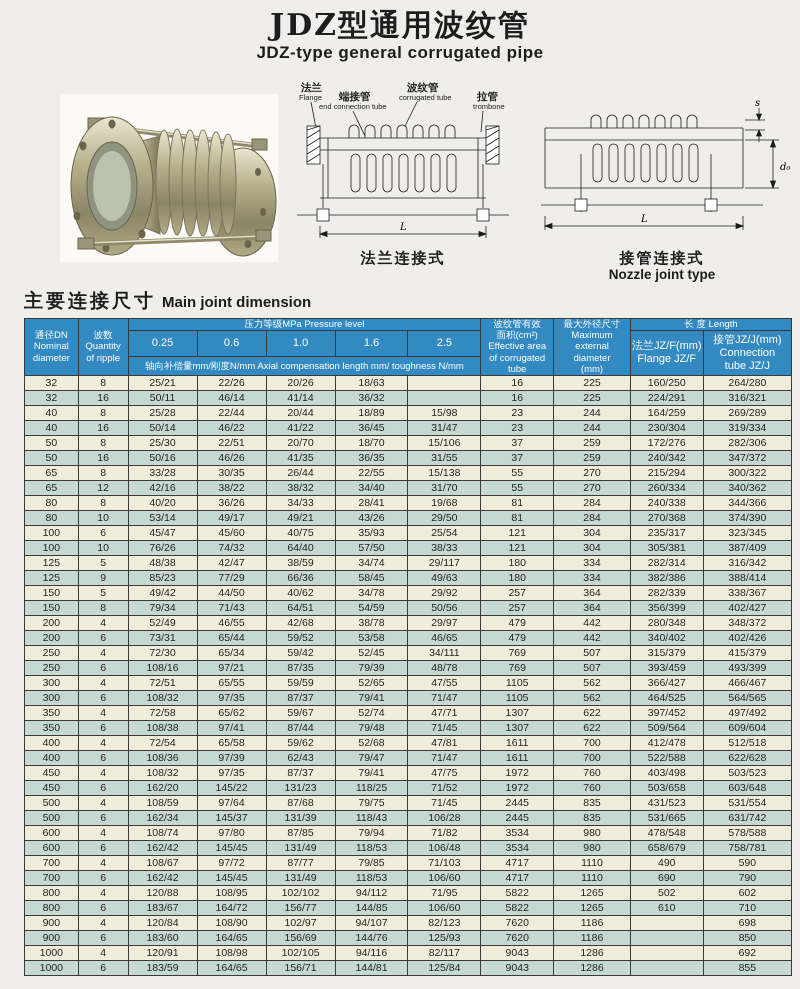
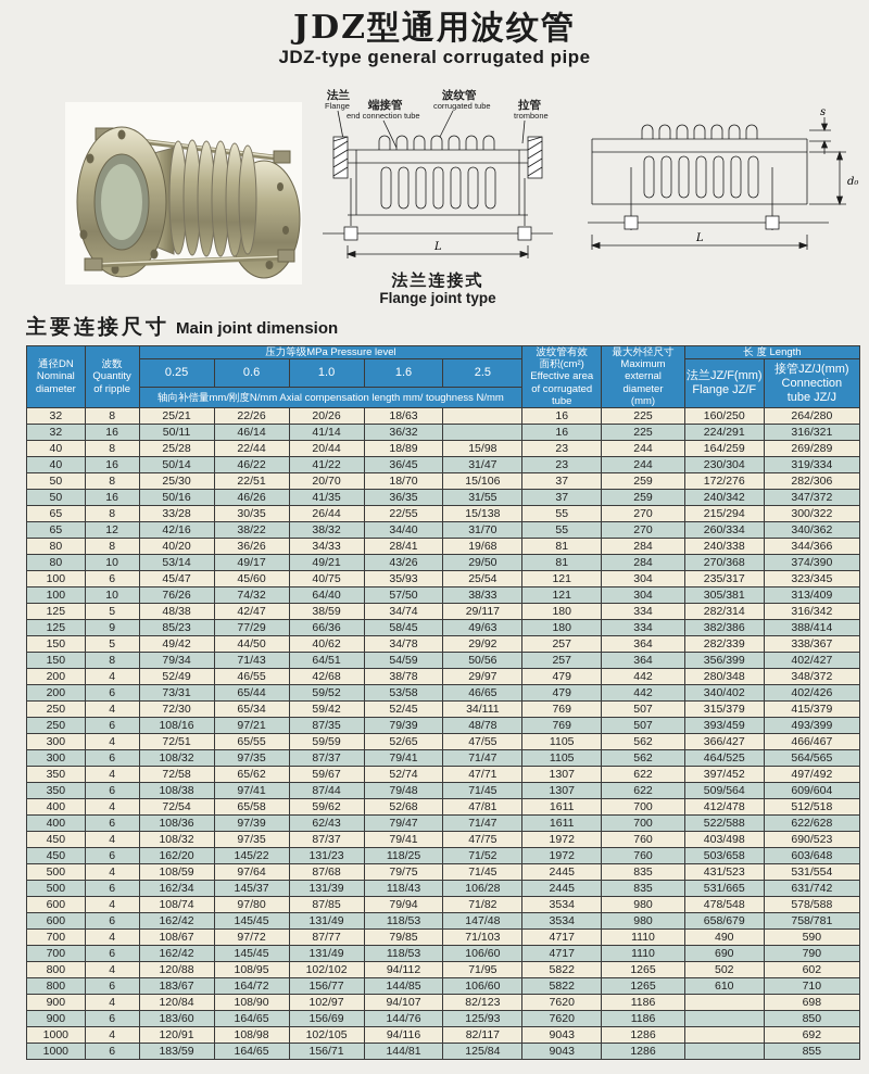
  JDZ型通用波纹管
  JDZ-type general corrugated pipe
  法兰
  Flange
  端接管
  end connection tube
  波纹管
  corrugated tube
  拉管
  trombone
  L
  法兰连接式
+ Flange joint type
  s
  d₀
  L
- 接管连接式
- Nozzle joint type
  主要连接尺寸 Main joint dimension
  通径DN Nominal diameter	波数 Quantity of ripple	压力等级MPa Pressure level	波纹管有效 面积(cm²) Effective area of corrugated tube	最大外径尺寸 Maximum external diameter (mm)	长 度 Length
  0.25	0.6	1.0	1.6	2.5	法兰JZ/F(mm) Flange JZ/F	接管JZ/J(mm) Connection tube JZ/J
  轴向补偿量mm/刚度N/mm Axial compensation length mm/ toughness N/mm
  32	8	25/21	22/26	20/26	18/63		16	225	160/250	264/280
  32	16	50/11	46/14	41/14	36/32		16	225	224/291	316/321
  40	8	25/28	22/44	20/44	18/89	15/98	23	244	164/259	269/289
  40	16	50/14	46/22	41/22	36/45	31/47	23	244	230/304	319/334
  50	8	25/30	22/51	20/70	18/70	15/106	37	259	172/276	282/306
  50	16	50/16	46/26	41/35	36/35	31/55	37	259	240/342	347/372
  65	8	33/28	30/35	26/44	22/55	15/138	55	270	215/294	300/322
  65	12	42/16	38/22	38/32	34/40	31/70	55	270	260/334	340/362
  80	8	40/20	36/26	34/33	28/41	19/68	81	284	240/338	344/366
  80	10	53/14	49/17	49/21	43/26	29/50	81	284	270/368	374/390
  100	6	45/47	45/60	40/75	35/93	25/54	121	304	235/317	323/345
- 100	10	76/26	74/32	64/40	57/50	38/33	121	304	305/381	387/409
+ 100	10	76/26	74/32	64/40	57/50	38/33	121	304	305/381	313/409
  125	5	48/38	42/47	38/59	34/74	29/117	180	334	282/314	316/342
  125	9	85/23	77/29	66/36	58/45	49/63	180	334	382/386	388/414
  150	5	49/42	44/50	40/62	34/78	29/92	257	364	282/339	338/367
  150	8	79/34	71/43	64/51	54/59	50/56	257	364	356/399	402/427
  200	4	52/49	46/55	42/68	38/78	29/97	479	442	280/348	348/372
  200	6	73/31	65/44	59/52	53/58	46/65	479	442	340/402	402/426
  250	4	72/30	65/34	59/42	52/45	34/111	769	507	315/379	415/379
  250	6	108/16	97/21	87/35	79/39	48/78	769	507	393/459	493/399
  300	4	72/51	65/55	59/59	52/65	47/55	1105	562	366/427	466/467
  300	6	108/32	97/35	87/37	79/41	71/47	1105	562	464/525	564/565
  350	4	72/58	65/62	59/67	52/74	47/71	1307	622	397/452	497/492
  350	6	108/38	97/41	87/44	79/48	71/45	1307	622	509/564	609/604
  400	4	72/54	65/58	59/62	52/68	47/81	1611	700	412/478	512/518
  400	6	108/36	97/39	62/43	79/47	71/47	1611	700	522/588	622/628
- 450	4	108/32	97/35	87/37	79/41	47/75	1972	760	403/498	503/523
+ 450	4	108/32	97/35	87/37	79/41	47/75	1972	760	403/498	690/523
  450	6	162/20	145/22	131/23	118/25	71/52	1972	760	503/658	603/648
  500	4	108/59	97/64	87/68	79/75	71/45	2445	835	431/523	531/554
  500	6	162/34	145/37	131/39	118/43	106/28	2445	835	531/665	631/742
  600	4	108/74	97/80	87/85	79/94	71/82	3534	980	478/548	578/588
- 600	6	162/42	145/45	131/49	118/53	106/48	3534	980	658/679	758/781
+ 600	6	162/42	145/45	131/49	118/53	147/48	3534	980	658/679	758/781
  700	4	108/67	97/72	87/77	79/85	71/103	4717	1110	490	590
  700	6	162/42	145/45	131/49	118/53	106/60	4717	1110	690	790
  800	4	120/88	108/95	102/102	94/112	71/95	5822	1265	502	602
  800	6	183/67	164/72	156/77	144/85	106/60	5822	1265	610	710
  900	4	120/84	108/90	102/97	94/107	82/123	7620	1186		698
  900	6	183/60	164/65	156/69	144/76	125/93	7620	1186		850
  1000	4	120/91	108/98	102/105	94/116	82/117	9043	1286		692
  1000	6	183/59	164/65	156/71	144/81	125/84	9043	1286		855
